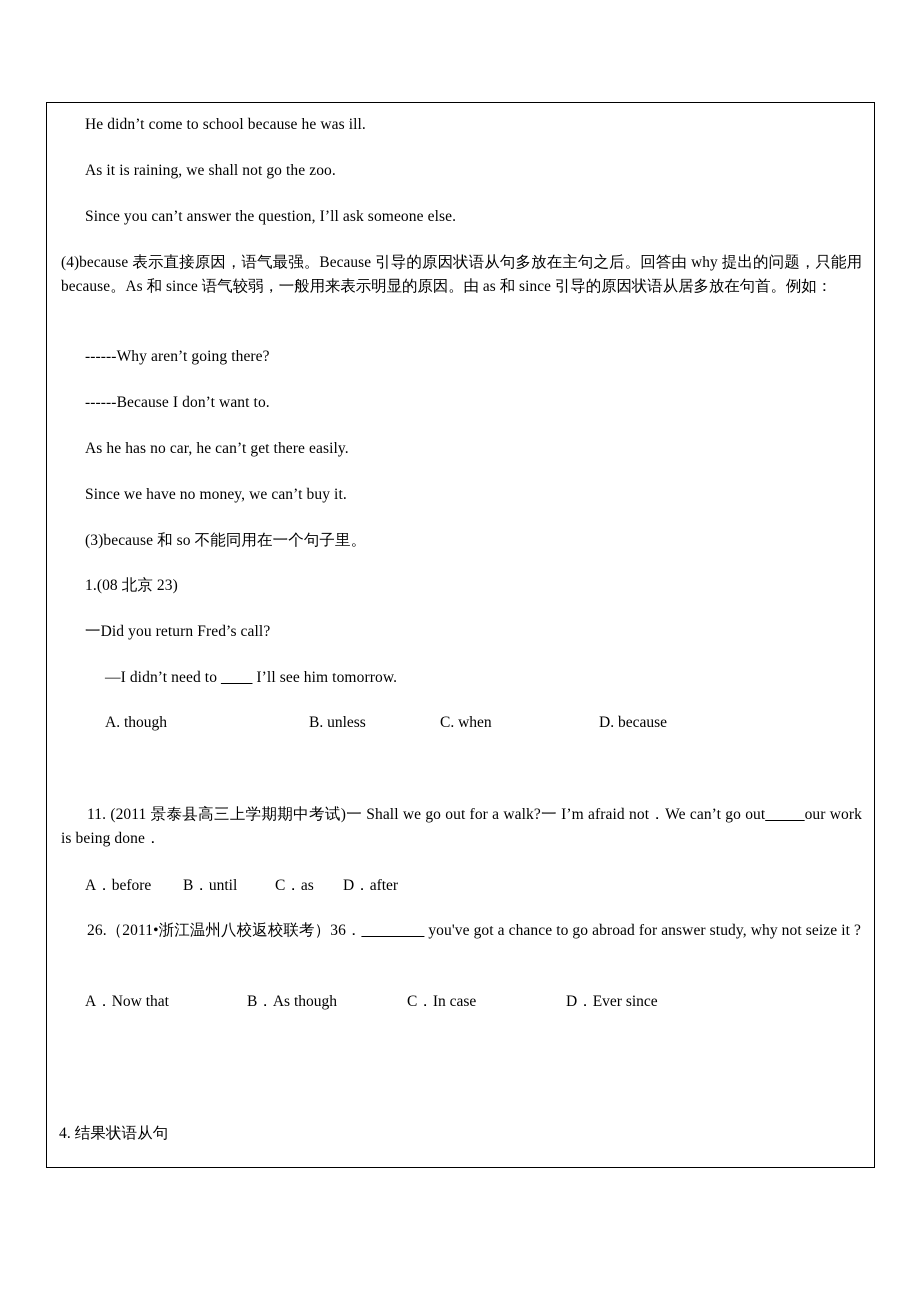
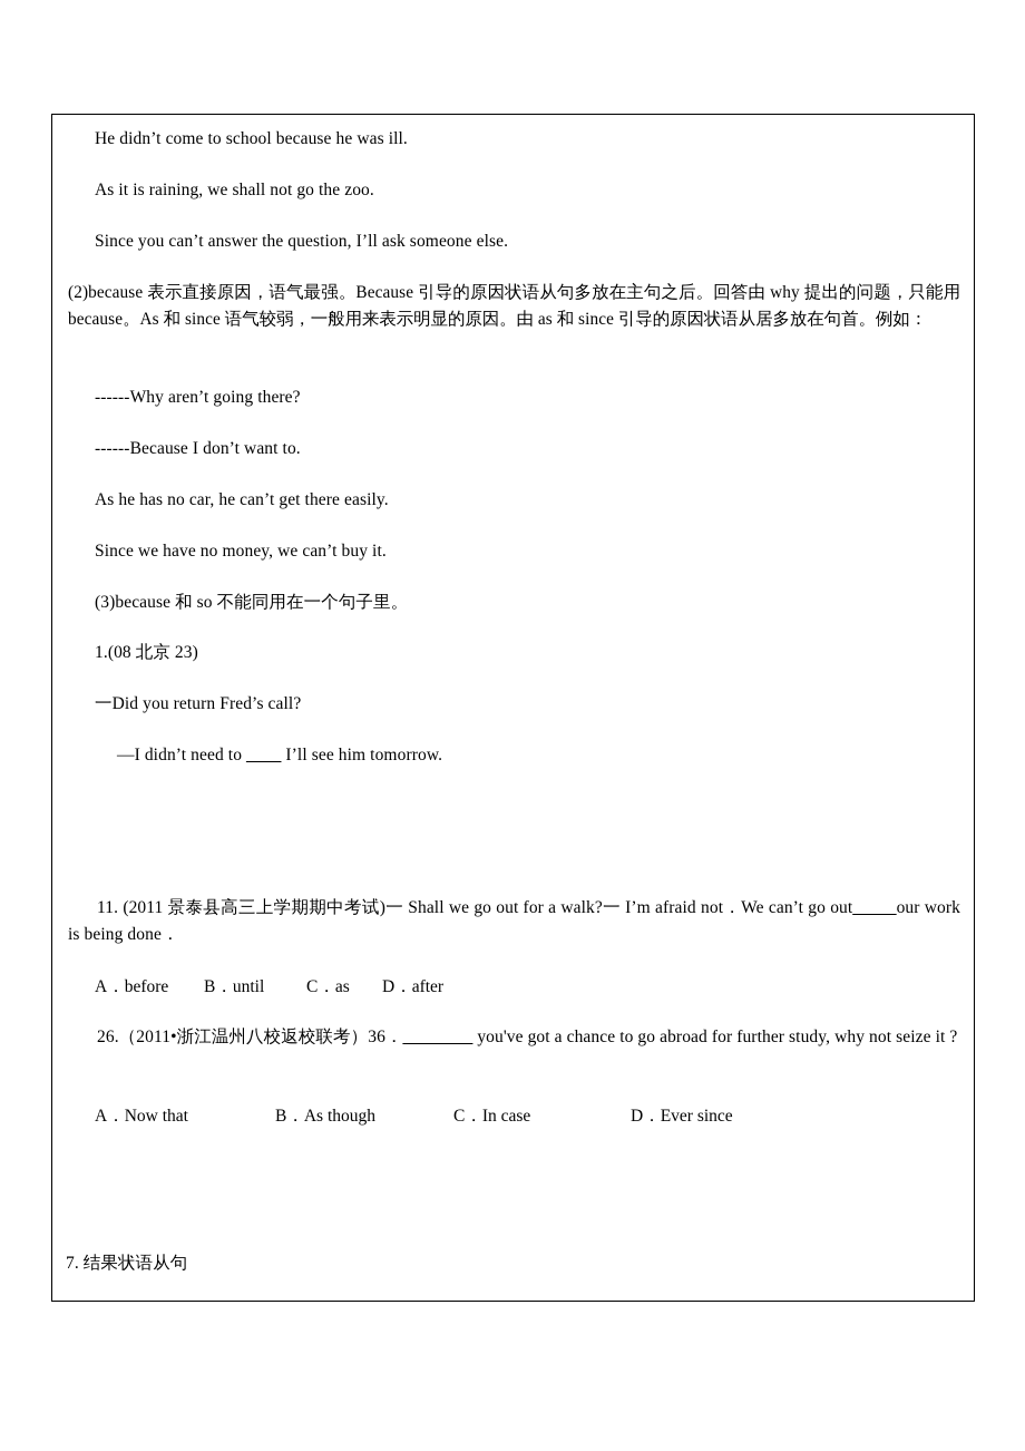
  He didn’t come to school because he was ill.
  As it is raining, we shall not go the zoo.
  Since you can’t answer the question, I’ll ask someone else.
- (4)because 表示直接原因，语气最强。Because 引导的原因状语从句多放在主句之后。回答由 why 提出的问题，只能用 because。As 和 since 语气较弱，一般用来表示明显的原因。由 as 和 since 引导的原因状语从居多放在句首。例如：
+ (2)because 表示直接原因，语气最强。Because 引导的原因状语从句多放在主句之后。回答由 why 提出的问题，只能用 because。As 和 since 语气较弱，一般用来表示明显的原因。由 as 和 since 引导的原因状语从居多放在句首。例如：
  ------Why aren’t going there?
  ------Because I don’t want to.
  As he has no car, he can’t get there easily.
  Since we have no money, we can’t buy it.
  (3)because 和 so 不能同用在一个句子里。
  1.(08 北京 23)
  一Did you return Fred’s call?
  —I didn’t need to ____ I’ll see him tomorrow.
- A. though
- B. unless
- C. when
- D. because
  11. (2011 景泰县高三上学期期中考试)一 Shall we go out for a walk?一 I’m afraid not．We can’t go out_____our work is being done．
  A．before
  B．until
  C．as
  D．after
- 26.（2011•浙江温州八校返校联考）36．________ you've got a chance to go abroad for answer study, why not seize it ?
+ 26.（2011•浙江温州八校返校联考）36．________ you've got a chance to go abroad for further study, why not seize it ?
  A．Now that
  B．As though
  C．In case
  D．Ever since
- 4. 结果状语从句
+ 7. 结果状语从句
